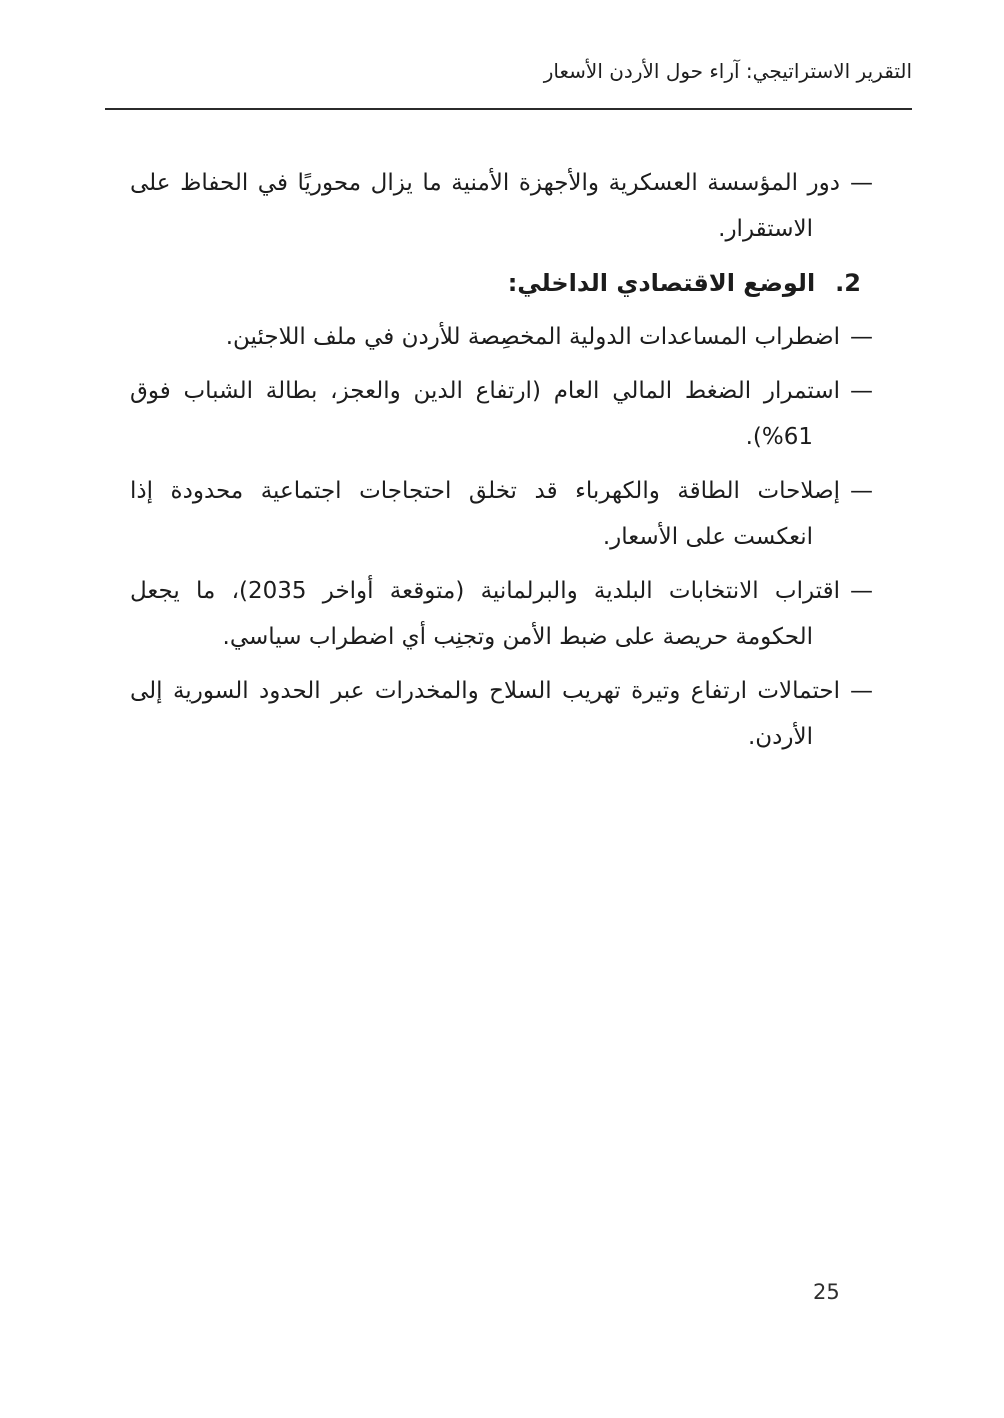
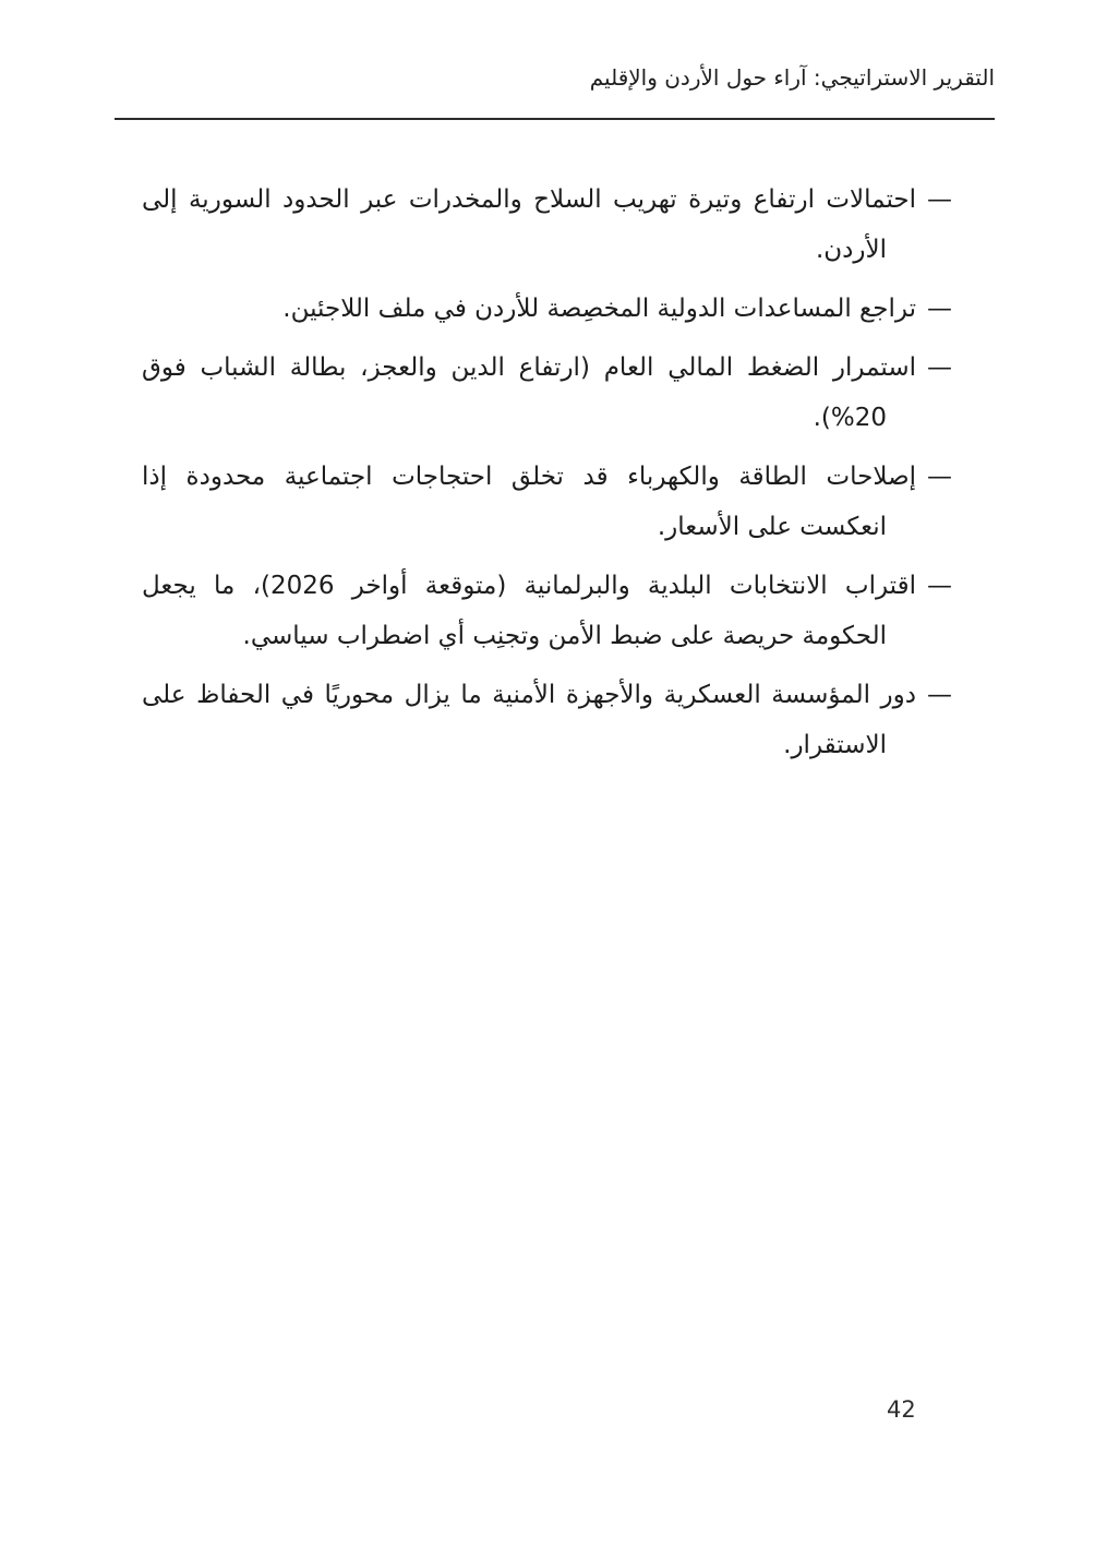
- التقرير الاستراتيجي: آراء حول الأردن الأسعار
+ التقرير الاستراتيجي: آراء حول الأردن والإقليم
  —
- دور المؤسسة العسكرية والأجهزة الأمنية ما يزال محوريًا في الحفاظ على الاستقرار.
+ احتمالات ارتفاع وتيرة تهريب السلاح والمخدرات عبر الحدود السورية إلى الأردن.
- 2.الوضع الاقتصادي الداخلي:
  —
- اضطراب المساعدات الدولية المخصِصة للأردن في ملف اللاجئين.
+ تراجع المساعدات الدولية المخصِصة للأردن في ملف اللاجئين.
  —
- استمرار الضغط المالي العام (ارتفاع الدين والعجز، بطالة الشباب فوق 61%).
+ استمرار الضغط المالي العام (ارتفاع الدين والعجز، بطالة الشباب فوق 20%).
  —
  إصلاحات الطاقة والكهرباء قد تخلق احتجاجات اجتماعية محدودة إذا انعكست على الأسعار.
  —
- اقتراب الانتخابات البلدية والبرلمانية (متوقعة أواخر 2035)، ما يجعل الحكومة حريصة على ضبط الأمن وتجنِب أي اضطراب سياسي.
+ اقتراب الانتخابات البلدية والبرلمانية (متوقعة أواخر 2026)، ما يجعل الحكومة حريصة على ضبط الأمن وتجنِب أي اضطراب سياسي.
  —
- احتمالات ارتفاع وتيرة تهريب السلاح والمخدرات عبر الحدود السورية إلى الأردن.
+ دور المؤسسة العسكرية والأجهزة الأمنية ما يزال محوريًا في الحفاظ على الاستقرار.
- 25
+ 42
